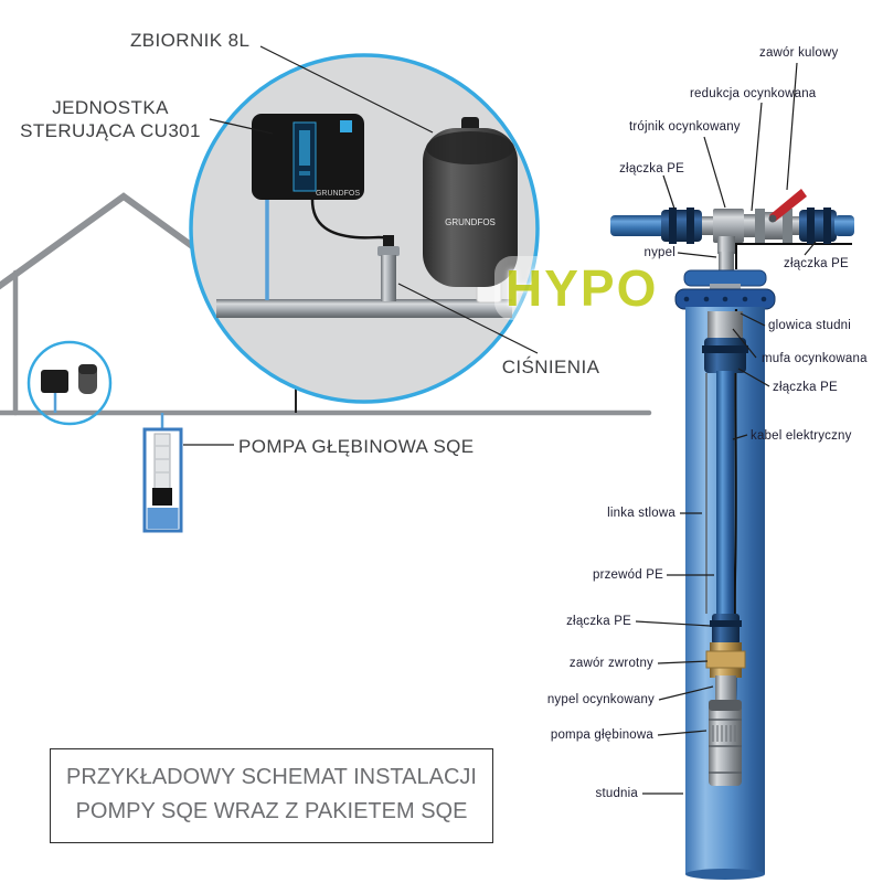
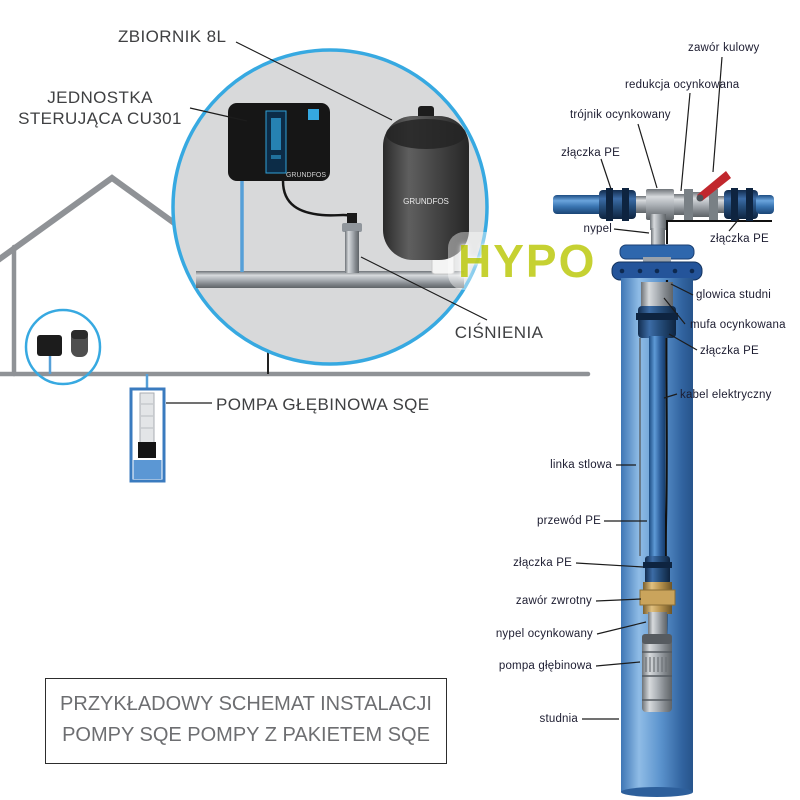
  GRUNDFOS
  ZBIORNIK 8L
  JEDNOSTKA
  STERUJĄCA CU301
  CIŚNIENIA
  POMPA GŁĘBINOWA SQE
  zawór kulowy
  redukcja ocynkowana
  trójnik ocynkowany
  złączka PE
  nypel
  złączka PE
  glowica studni
  mufa ocynkowana
  złączka PE
  kabel elektryczny
  linka stlowa
  przewód PE
  złączka PE
  zawór zwrotny
  nypel ocynkowany
  pompa głębinowa
  studnia
  HYPO
  PRZYKŁADOWY SCHEMAT INSTALACJI
- POMPY SQE WRAZ Z PAKIETEM SQE
+ POMPY SQE POMPY Z PAKIETEM SQE
